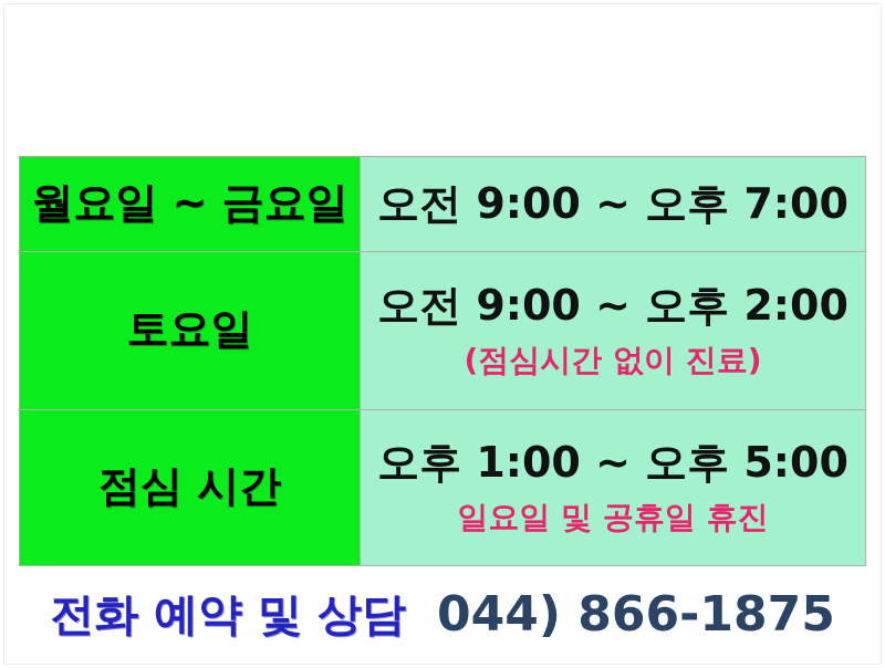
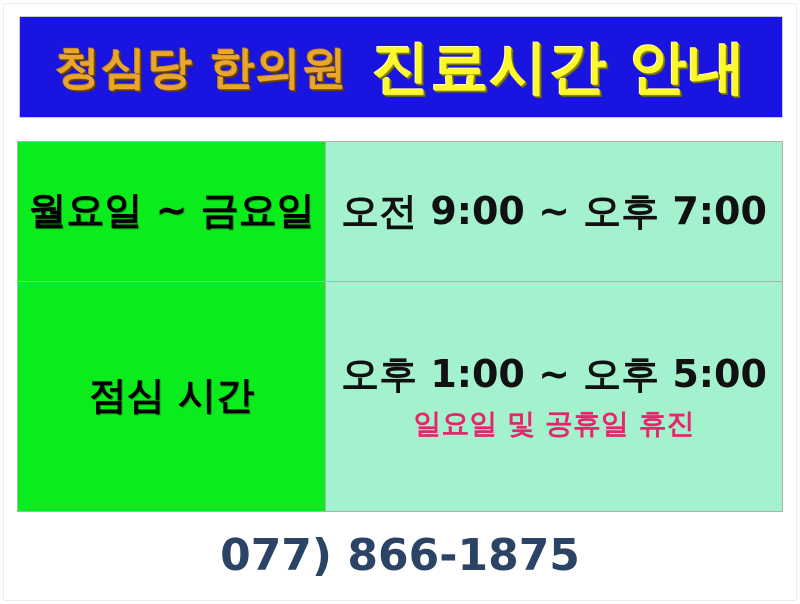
+ 청심당 한의원
+ 진료시간 안내
  월요일 ~ 금요일	오전 9:00 ~ 오후 7:00
- 토요일	오전 9:00 ~ 오후 2:00 (점심시간 없이 진료)
  점심 시간	오후 1:00 ~ 오후 5:00 일요일 및 공휴일 휴진
- 전화 예약 및 상담
- 044) 866-1875
+ 077) 866-1875
